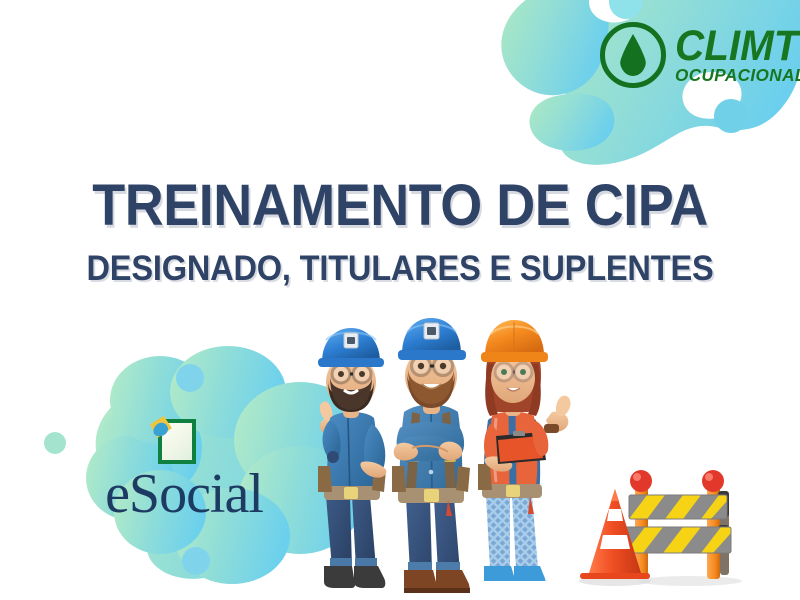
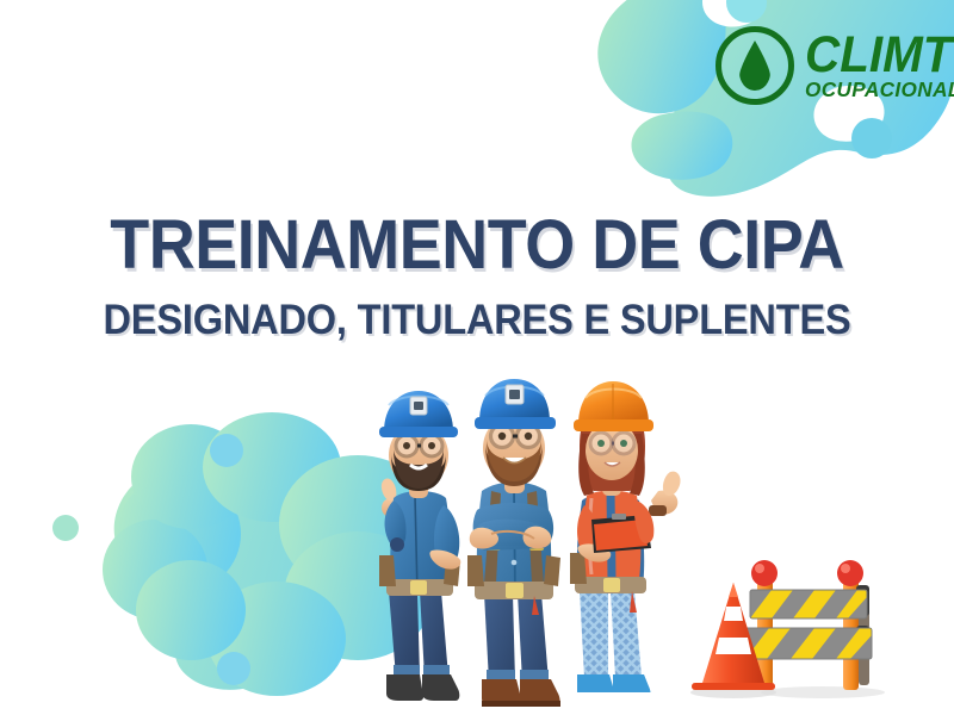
  CLIMT
  OCUPACIONA
  TREINAMENTO DE CIPA
  DESIGNADO, TITULARES E SUPLENTES
- eSocial
